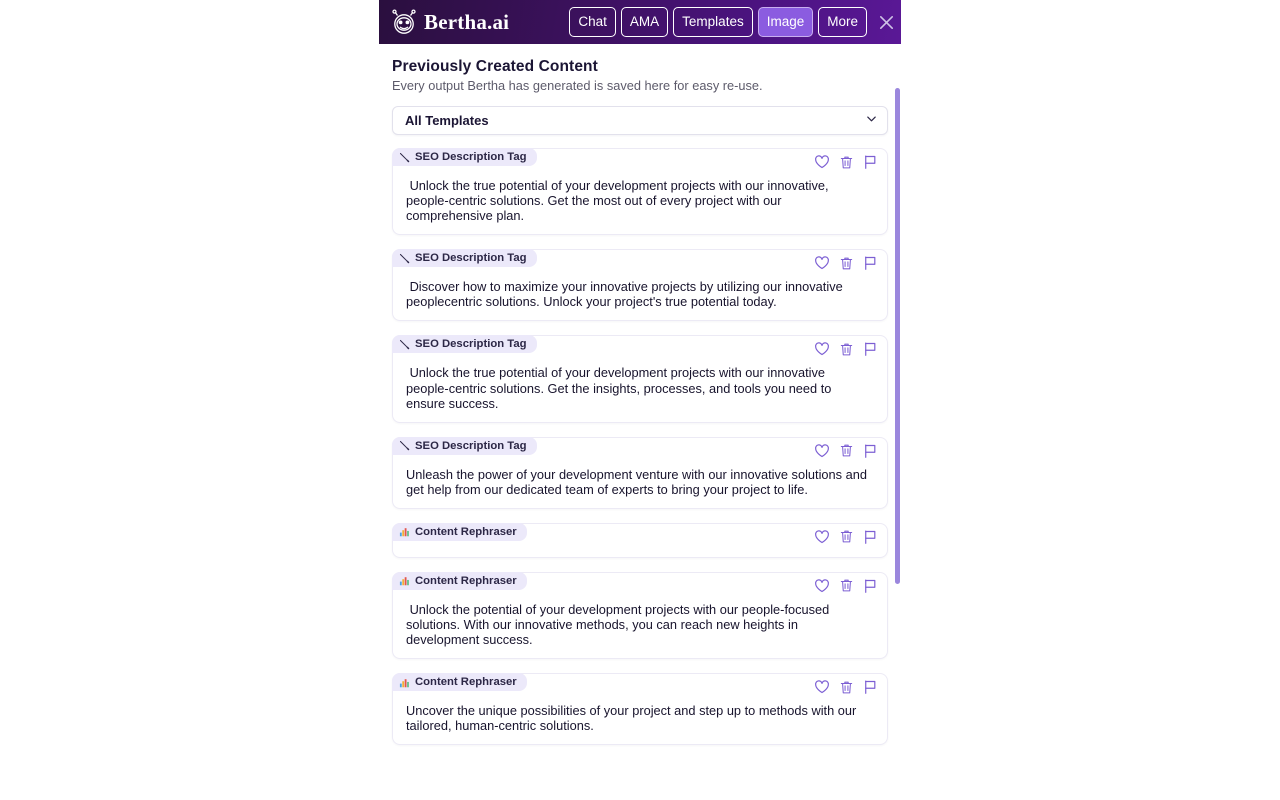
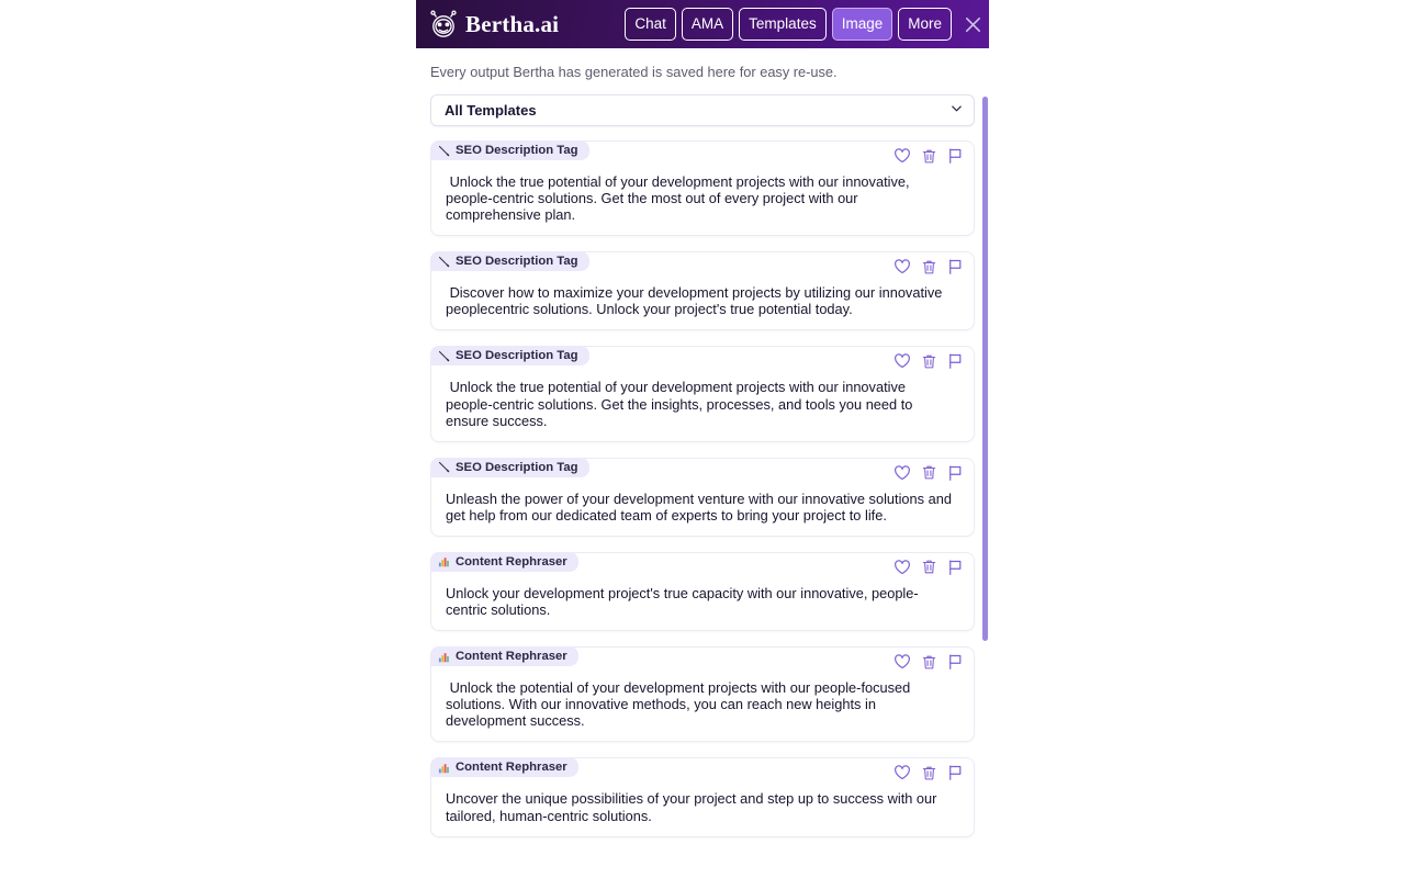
  Bertha.ai
  Chat
  AMA
  Templates
  Image
  More
- Previously Created Content
  Every output Bertha has generated is saved here for easy re-use.
  All Templates
  SEO Description Tag
  Unlock the true potential of your development projects with our innovative, people-centric solutions. Get the most out of every project with our comprehensive plan.
  SEO Description Tag
- Discover how to maximize your innovative projects by utilizing our innovative peoplecentric solutions. Unlock your project's true potential today.
+ Discover how to maximize your development projects by utilizing our innovative peoplecentric solutions. Unlock your project's true potential today.
  SEO Description Tag
  Unlock the true potential of your development projects with our innovative people-centric solutions. Get the insights, processes, and tools you need to ensure success.
  SEO Description Tag
  Unleash the power of your development venture with our innovative solutions and get help from our dedicated team of experts to bring your project to life.
  Content Rephraser
+ Unlock your development project's true capacity with our innovative, people-centric solutions.
  Content Rephraser
  Unlock the potential of your development projects with our people-focused solutions. With our innovative methods, you can reach new heights in development success.
  Content Rephraser
- Uncover the unique possibilities of your project and step up to methods with our tailored, human-centric solutions.
+ Uncover the unique possibilities of your project and step up to success with our tailored, human-centric solutions.
